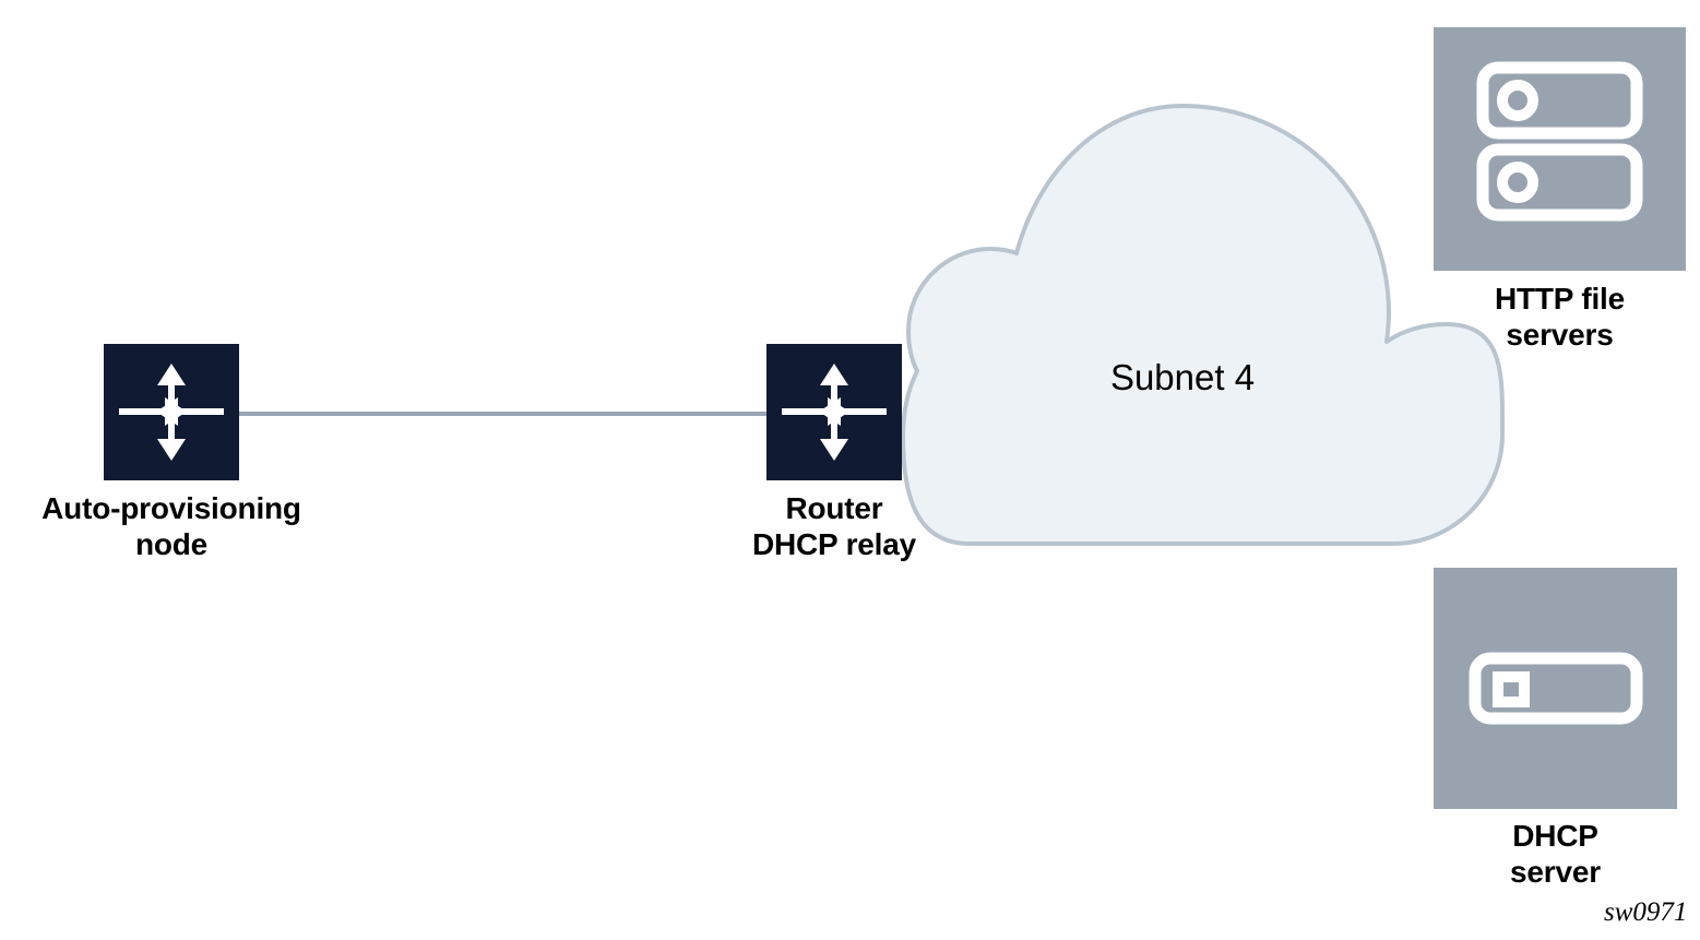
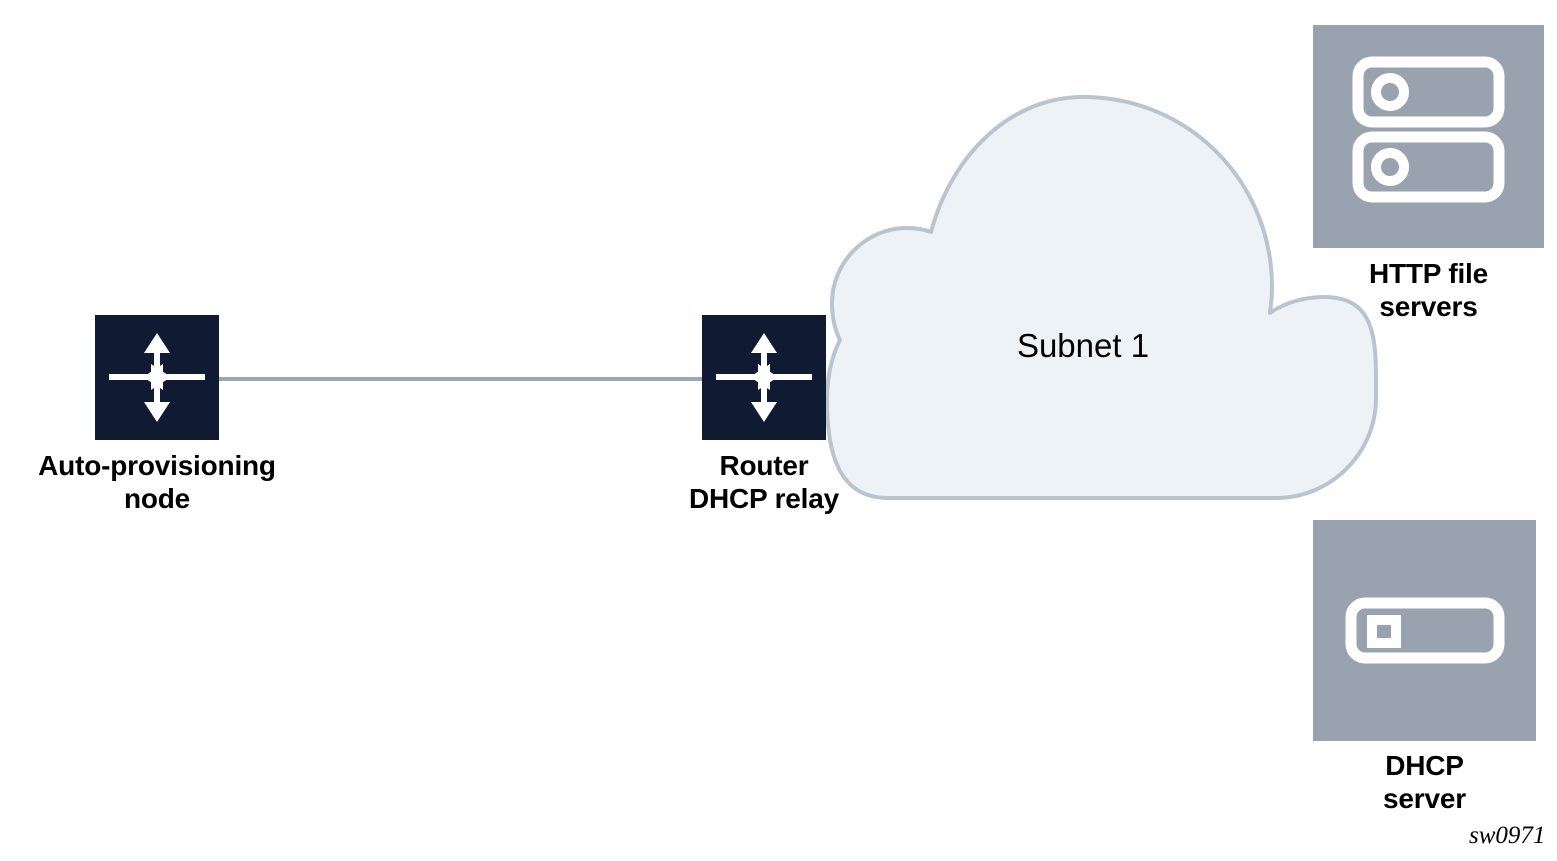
  Auto-provisioning
  node
  Router
  DHCP relay
- Subnet 4
+ Subnet 1
  HTTP file
  servers
  DHCP
  server
  sw0971
